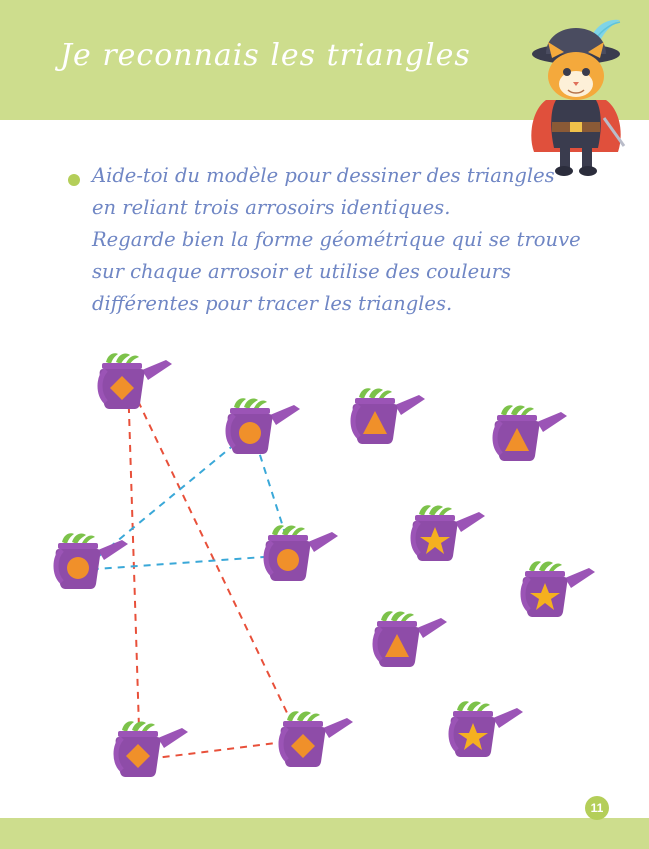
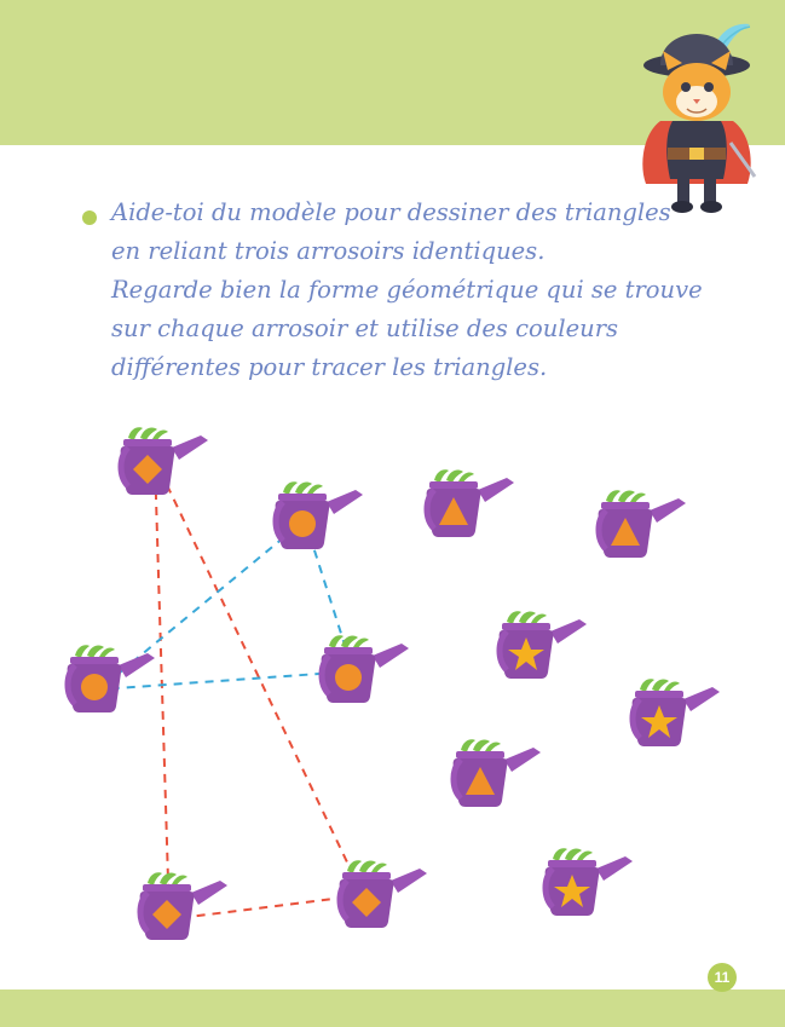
- Je reconnais les triangles
  Aide-toi du modèle pour dessiner des triangles
  en reliant trois arrosoirs identiques.
  Regarde bien la forme géométrique qui se trouve
  sur chaque arrosoir et utilise des couleurs
  différentes pour tracer les triangles.
  11
